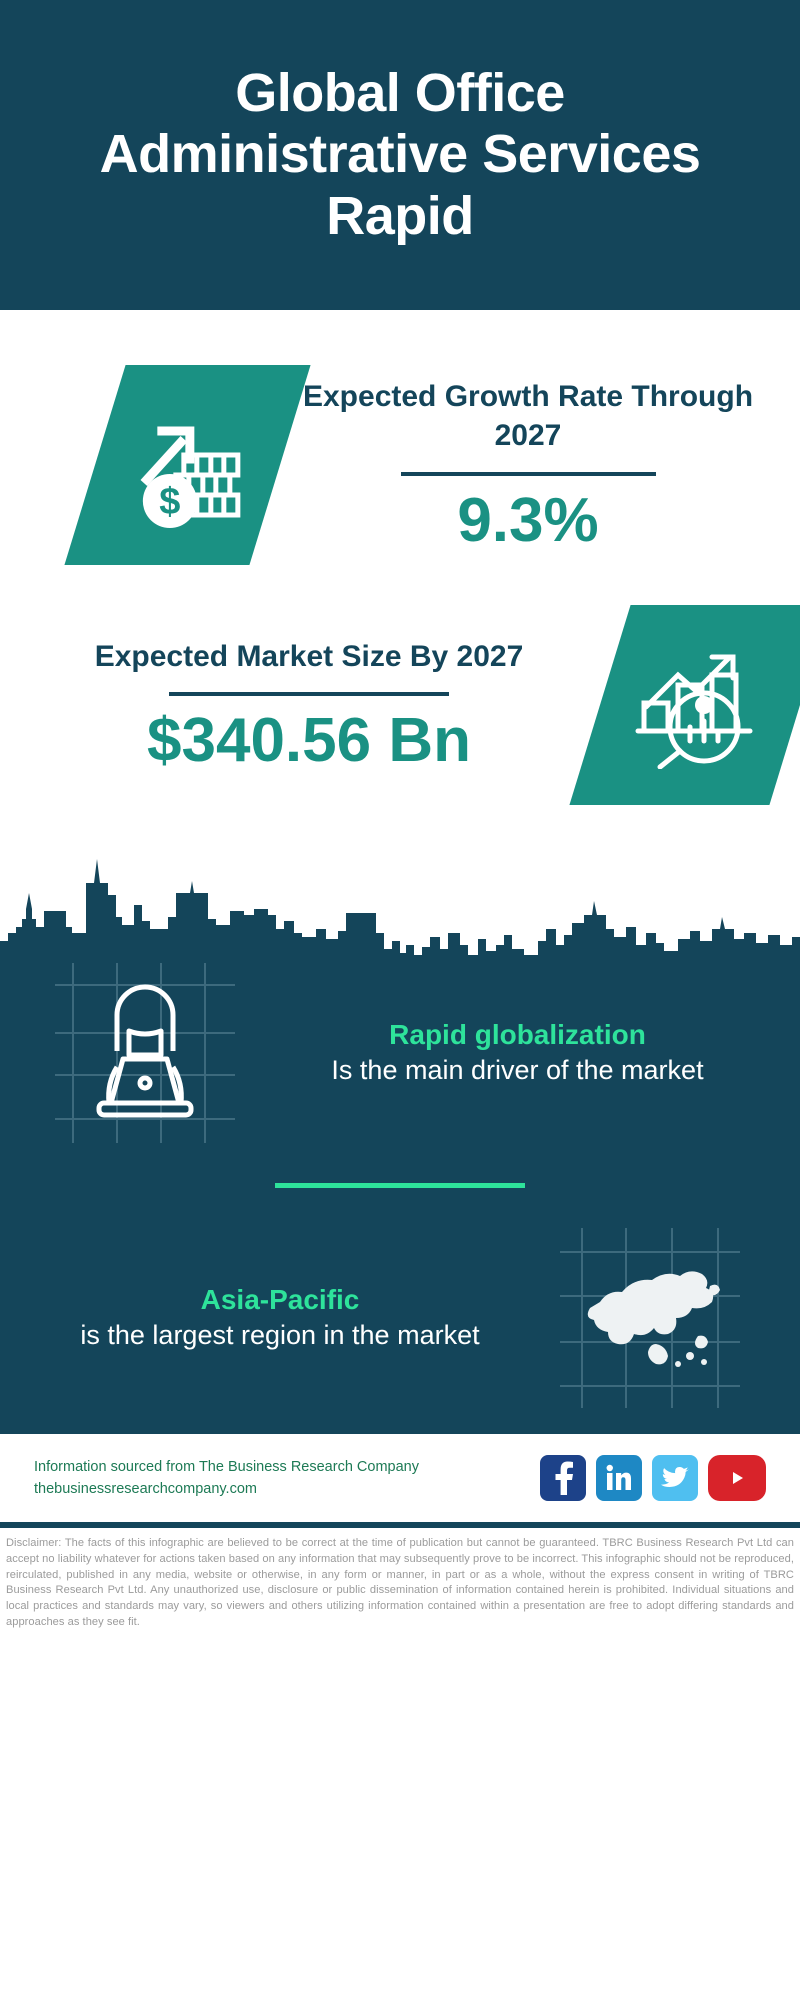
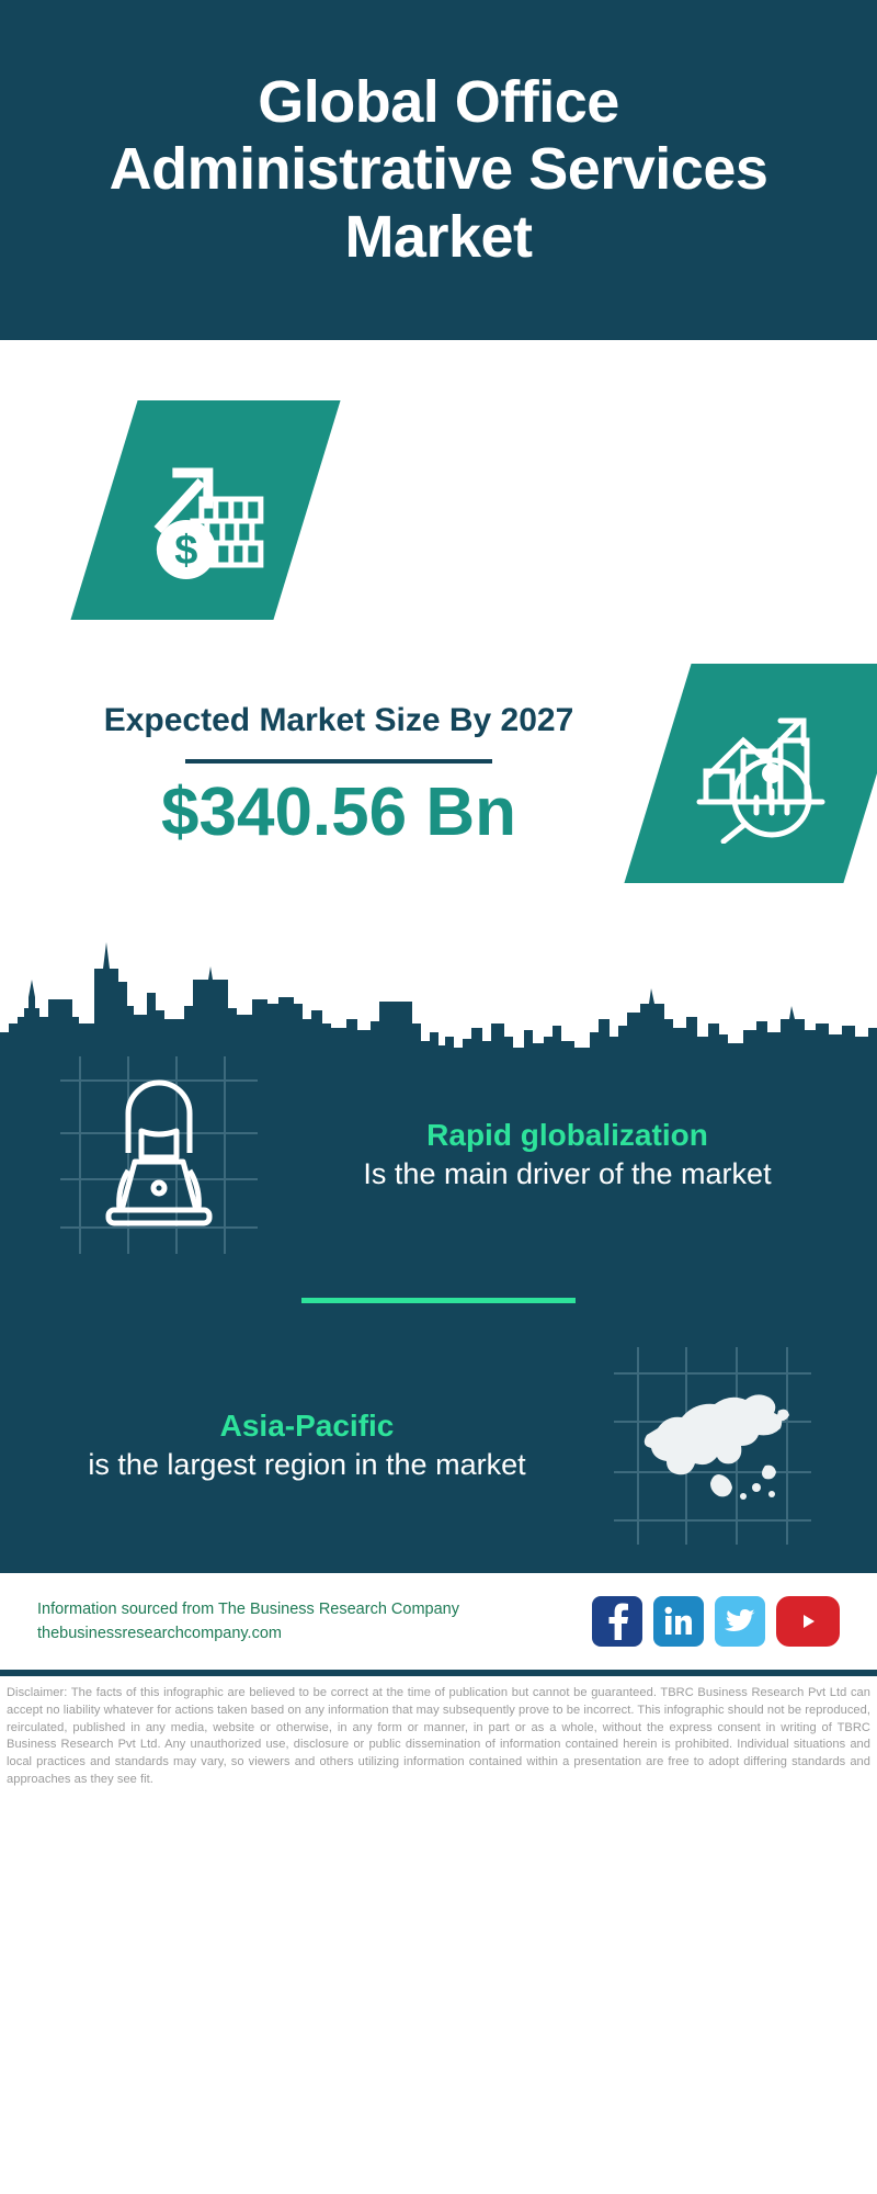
- Global Office Administrative Services Rapid
+ Global Office Administrative Services Market
- Expected Growth Rate Through 2027
- 9.3%
  Expected Market Size By 2027
  $340.56 Bn
  Rapid globalization
  Is the main driver of the market
  Asia-Pacific
  is the largest region in the market
  Information sourced from The Business Research Company
  thebusinessresearchcompany.com
  Disclaimer: The facts of this infographic are believed to be correct at the time of publication but cannot be guaranteed. TBRC Business Research Pvt Ltd can accept no liability whatever for actions taken based on any information that may subsequently prove to be incorrect. This infographic should not be reproduced, reirculated, published in any media, website or otherwise, in any form or manner, in part or as a whole, without the express consent in writing of TBRC Business Research Pvt Ltd. Any unauthorized use, disclosure or public dissemination of information contained herein is prohibited. Individual situations and local practices and standards may vary, so viewers and others utilizing information contained within a presentation are free to adopt differing standards and approaches as they see fit.
